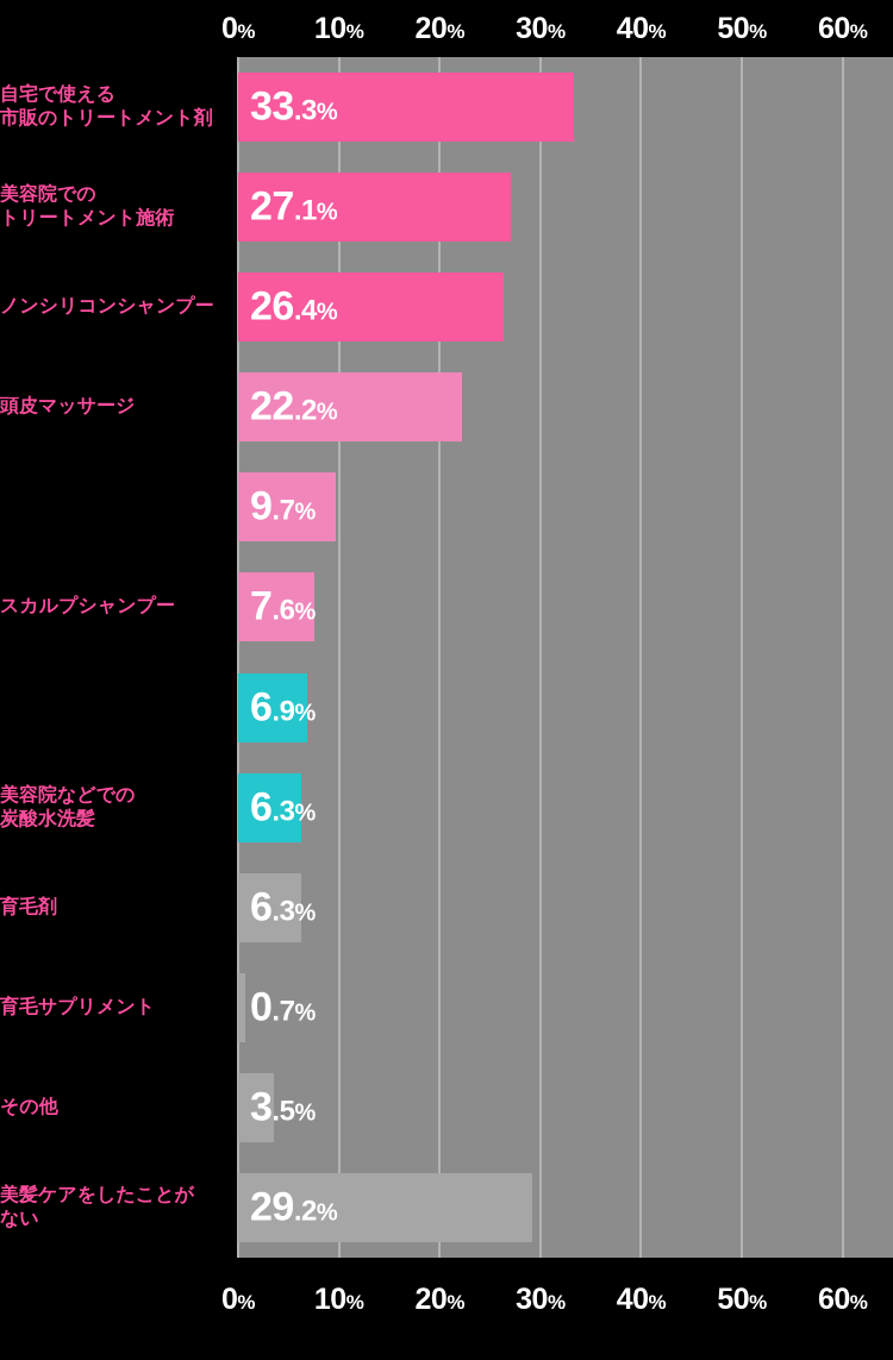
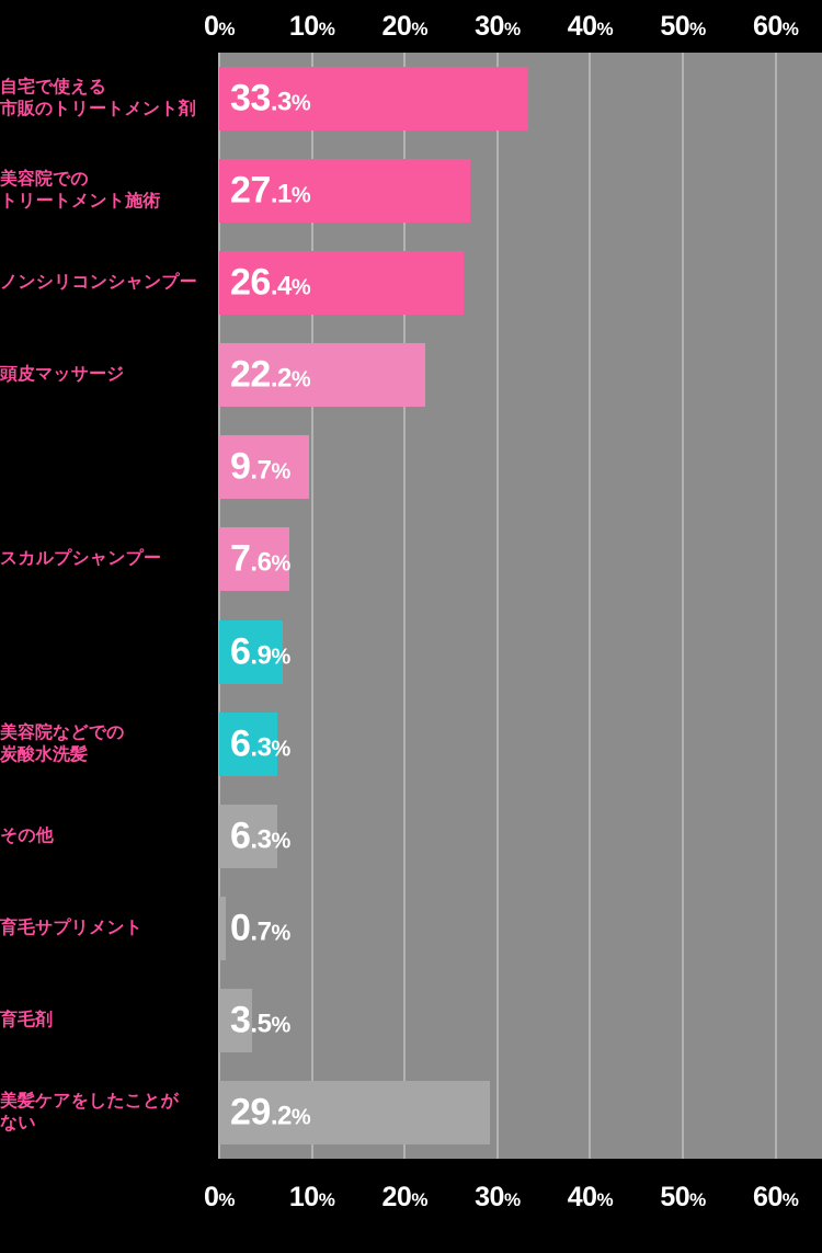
  0%
  10%
  20%
  30%
  40%
  50%
  60%
  自宅で使える
  市販のトリートメント剤
  33.3%
  美容院での
  トリートメント施術
  27.1%
  ノンシリコンシャンプー
  26.4%
  頭皮マッサージ
  22.2%
  9.7%
  スカルプシャンプー
  7.6%
  6.9%
  美容院などでの
  炭酸水洗髪
  6.3%
- 育毛剤
+ その他
  6.3%
  育毛サプリメント
  0.7%
- その他
+ 育毛剤
  3.5%
  美髪ケアをしたことが
  ない
  29.2%
  0%
  10%
  20%
  30%
  40%
  50%
  60%
